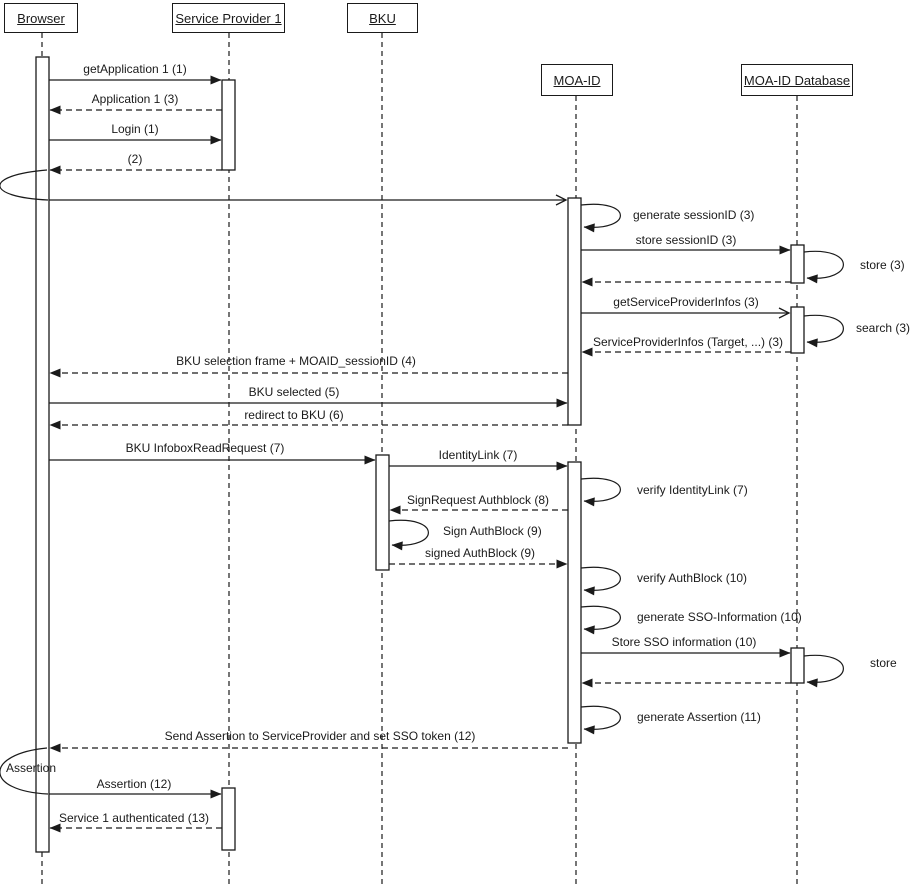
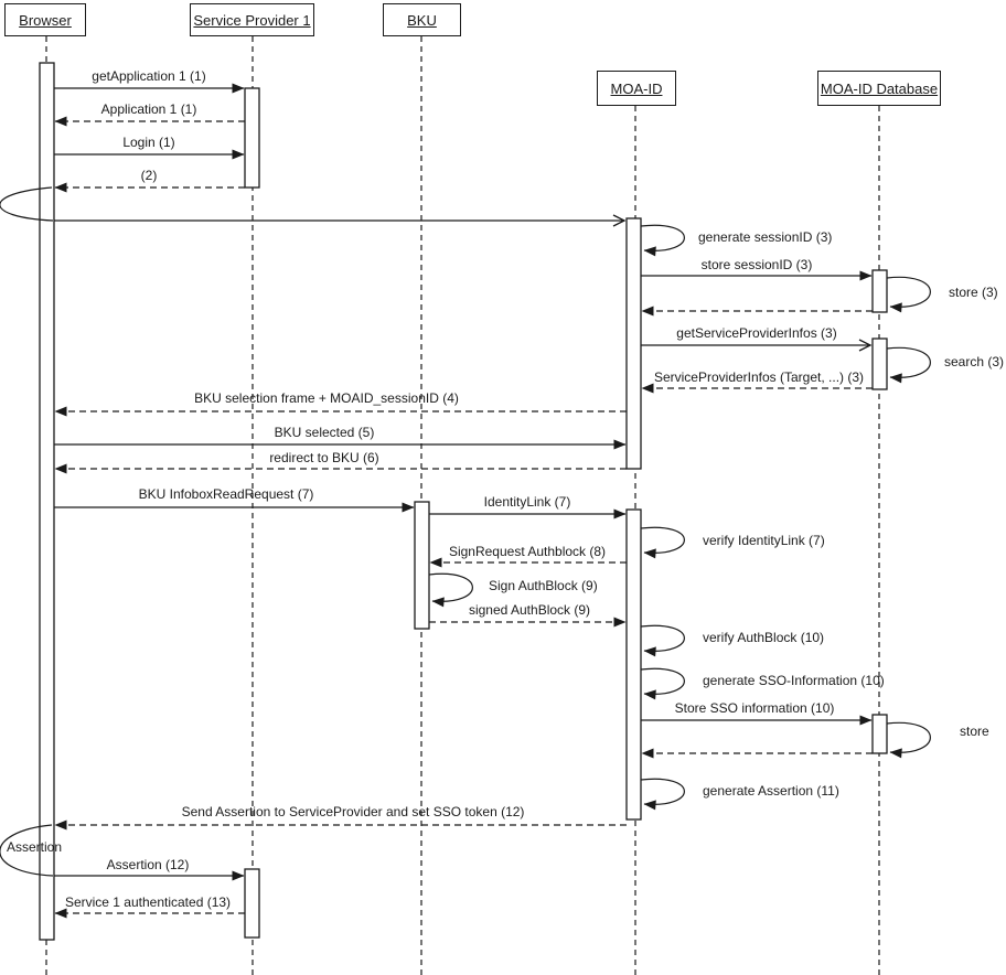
  Browser
  Service Provider 1
  BKU
  MOA-ID
  MOA-ID Database
  getApplication 1 (1)
- Application 1 (3)
+ Application 1 (1)
  Login (1)
  (2)
  generate sessionID (3)
  store sessionID (3)
  store (3)
  getServiceProviderInfos (3)
  search (3)
  ServiceProviderInfos (Target, ...) (3)
  BKU selection frame + MOAID_sessionID (4)
  BKU selected (5)
  redirect to BKU (6)
  BKU InfoboxReadRequest (7)
  IdentityLink (7)
  verify IdentityLink (7)
  SignRequest Authblock (8)
  Sign AuthBlock (9)
  signed AuthBlock (9)
  verify AuthBlock (10)
  generate SSO-Information (10)
  Store SSO information (10)
  store
  generate Assertion (11)
  Send Assertion to ServiceProvider and set SSO token (12)
  Assertion
  Assertion (12)
  Service 1 authenticated (13)
